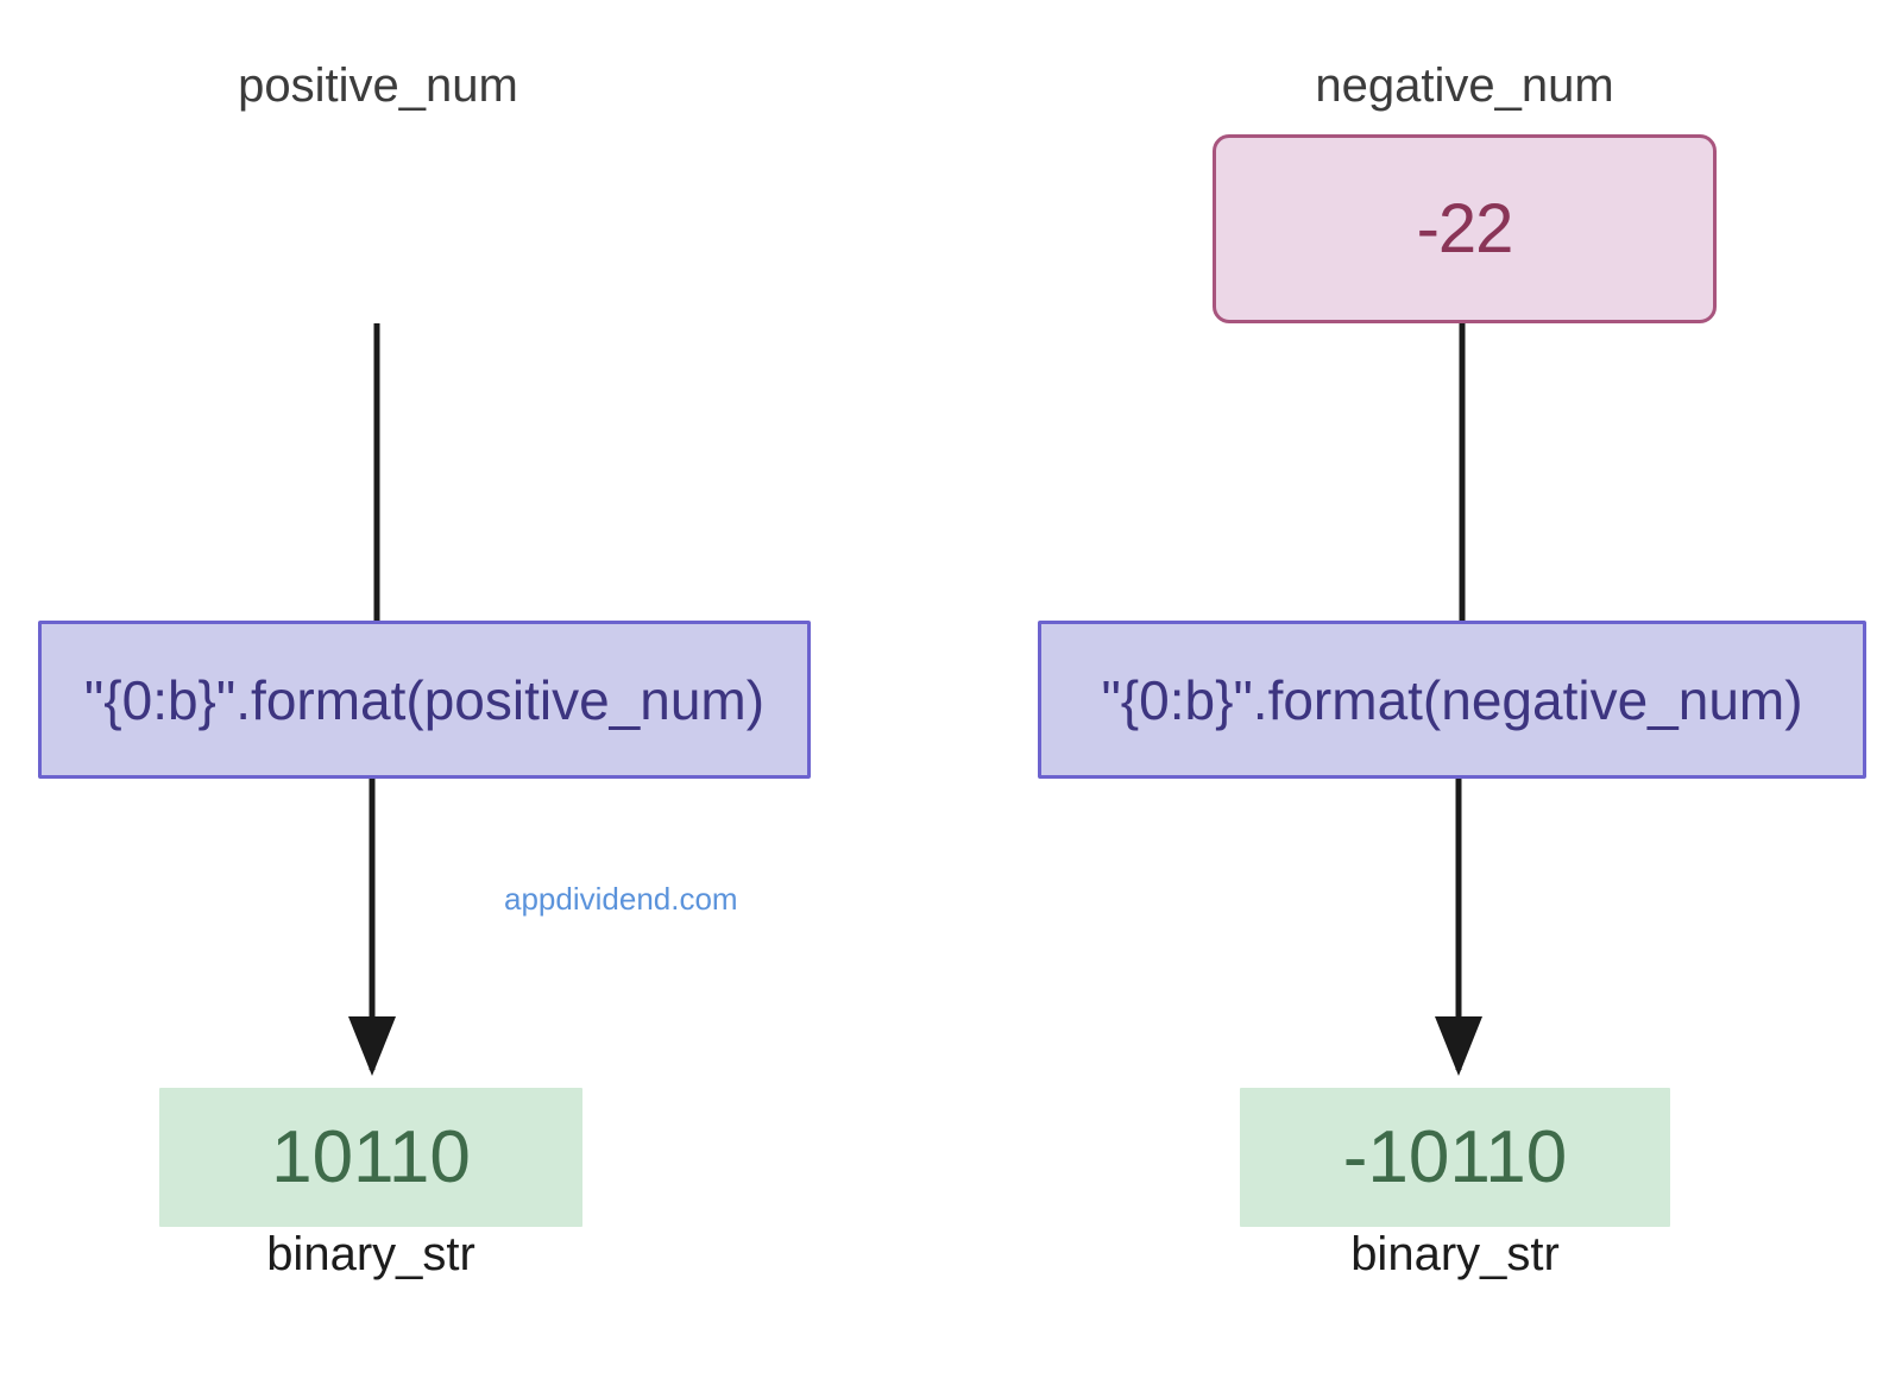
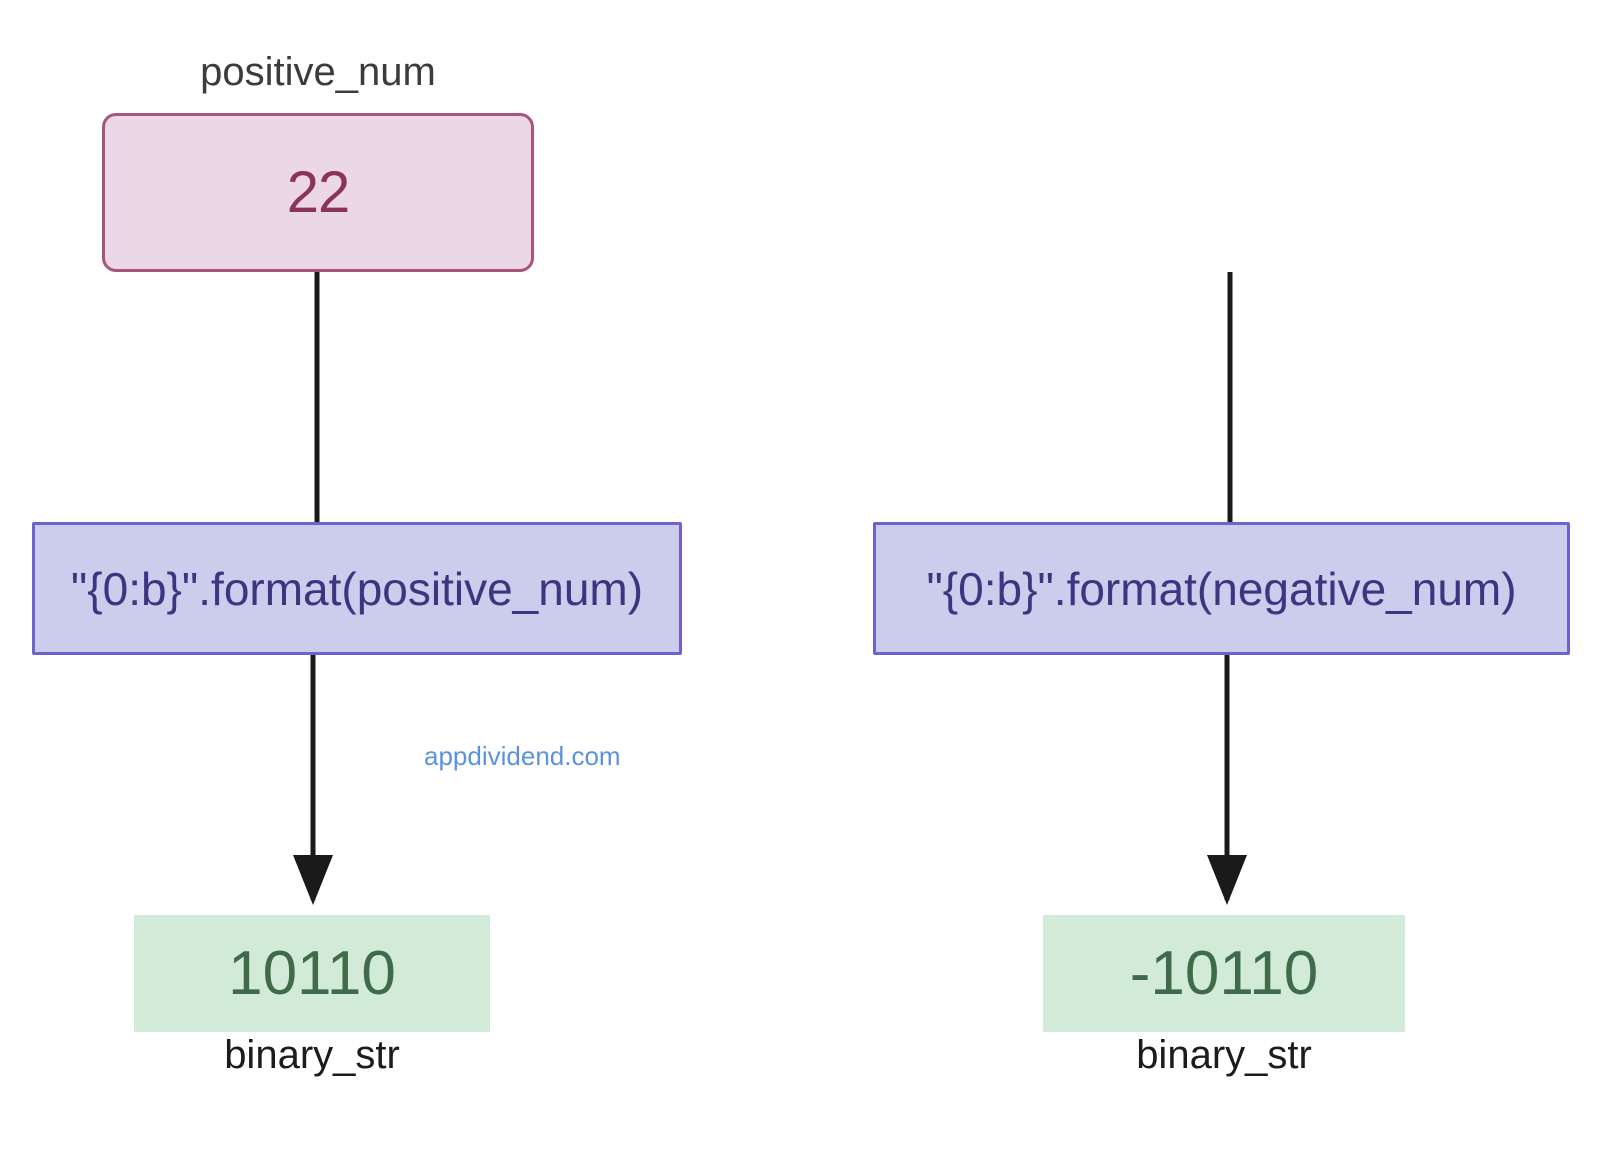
  positive_num
+ 22
  "{0:b}".format(positive_num)
  10110
  binary_str
- negative_num
- -22
  "{0:b}".format(negative_num)
  -10110
  binary_str
  appdividend.com
